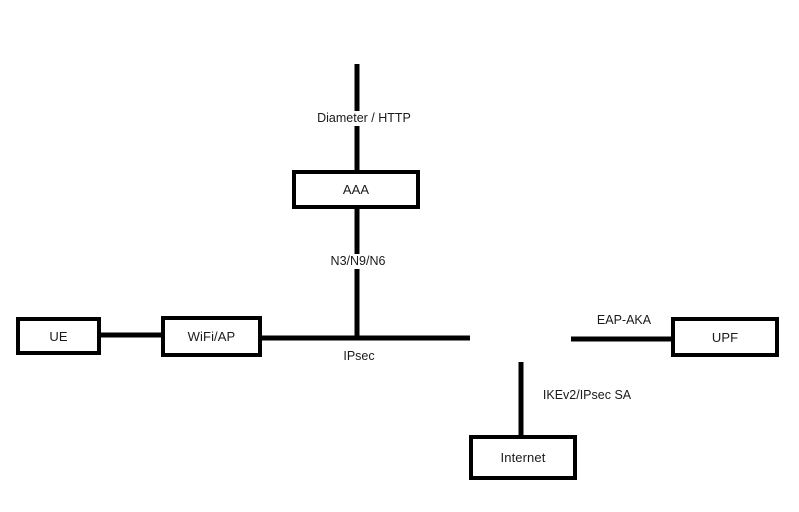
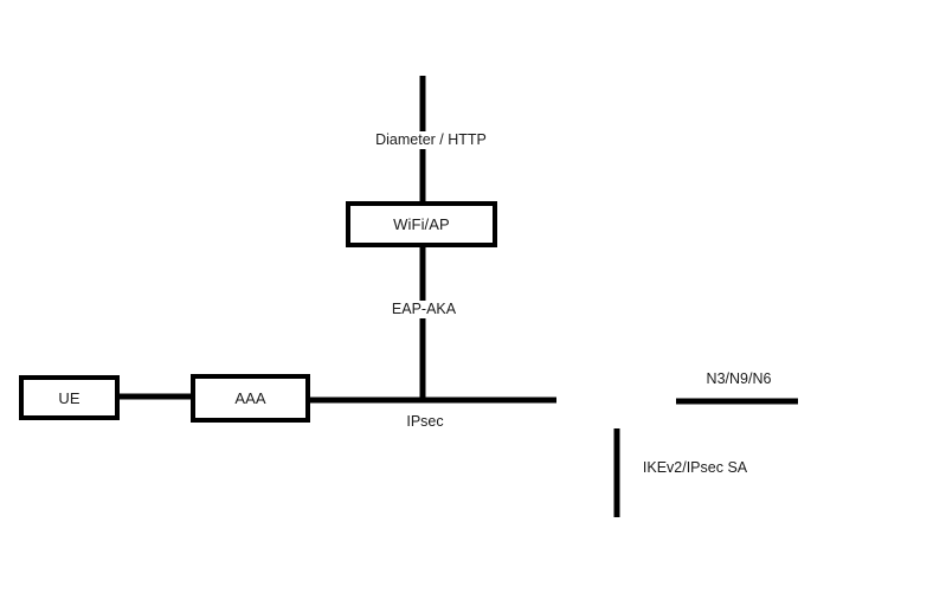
- AAA
+ WiFi/AP
  UE
- WiFi/AP
+ AAA
- UPF
- Internet
  Diameter / HTTP
- N3/N9/N6
+ EAP-AKA
  IPsec
- EAP-AKA
+ N3/N9/N6
  IKEv2/IPsec SA
